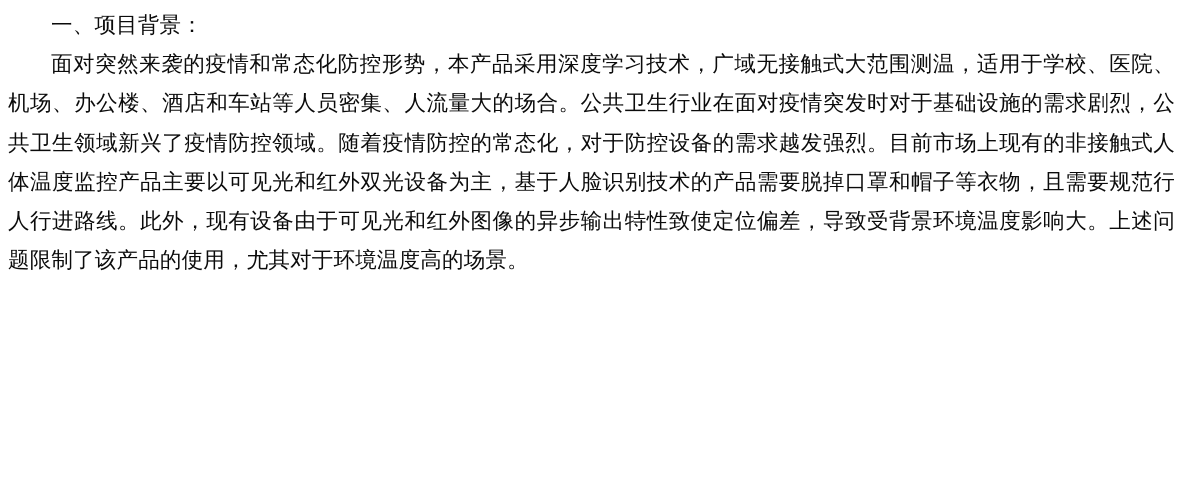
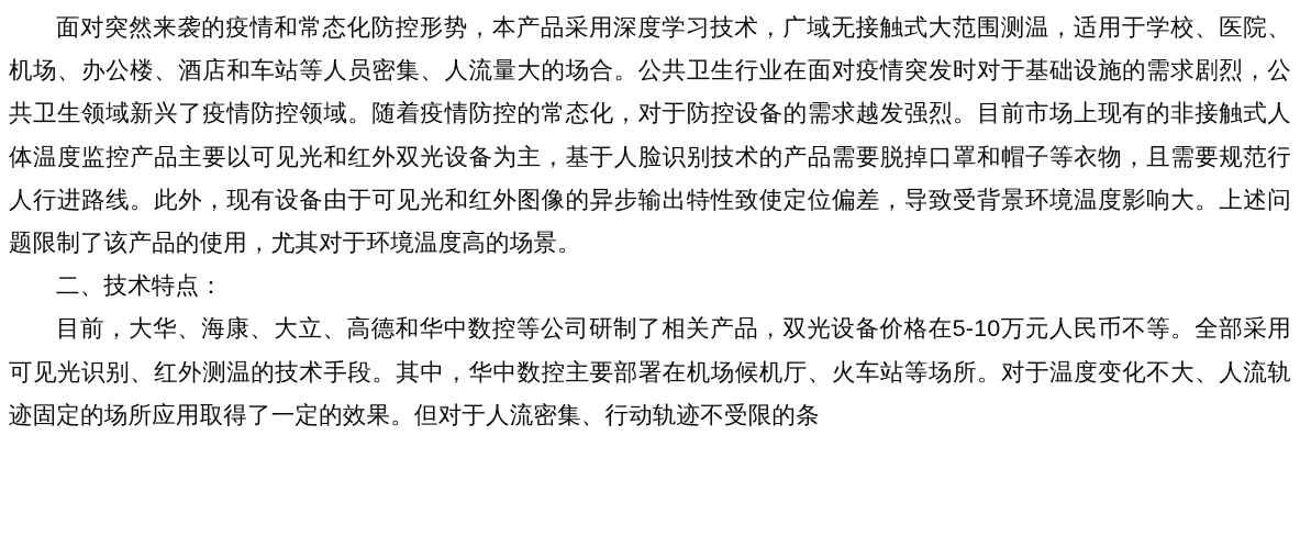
- 一、项目背景：
  面对突然来袭的疫情和常态化防控形势，本产品采用深度学习技术，广域无接触式大范围测温，适用于学校、医院、机场、办公楼、酒店和车站等人员密集、人流量大的场合。公共卫生行业在面对疫情突发时对于基础设施的需求剧烈，公共卫生领域新兴了疫情防控领域。随着疫情防控的常态化，对于防控设备的需求越发强烈。目前市场上现有的非接触式人体温度监控产品主要以可见光和红外双光设备为主，基于人脸识别技术的产品需要脱掉口罩和帽子等衣物，且需要规范行人行进路线。此外，现有设备由于可见光和红外图像的异步输出特性致使定位偏差，导致受背景环境温度影响大。上述问题限制了该产品的使用，尤其对于环境温度高的场景。
+ 二、技术特点：
+ 目前，大华、海康、大立、高德和华中数控等公司研制了相关产品，双光设备价格在5-10万元人民币不等。全部采用可见光识别、红外测温的技术手段。其中，华中数控主要部署在机场候机厅、火车站等场所。对于温度变化不大、人流轨迹固定的场所应用取得了一定的效果。但对于人流密集、行动轨迹不受限的条
